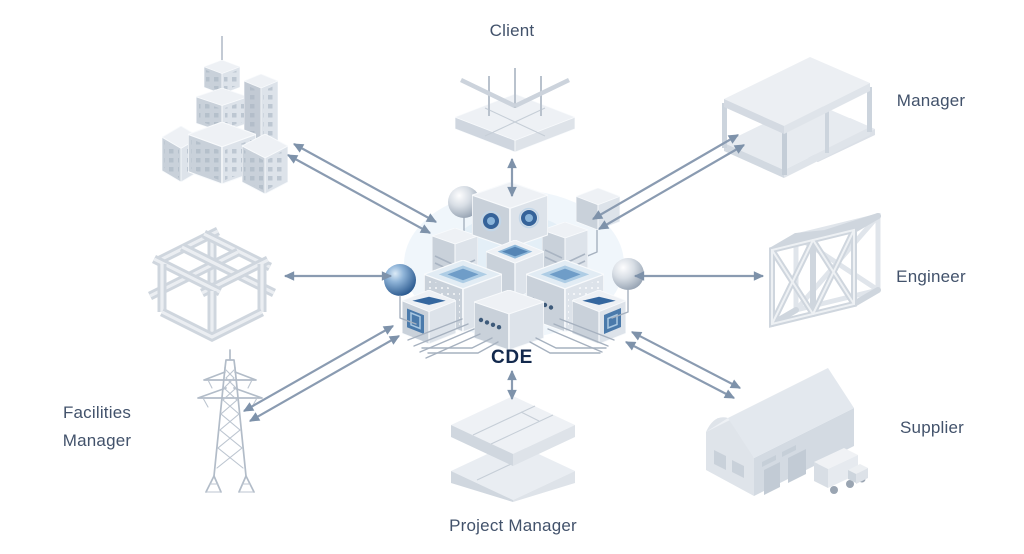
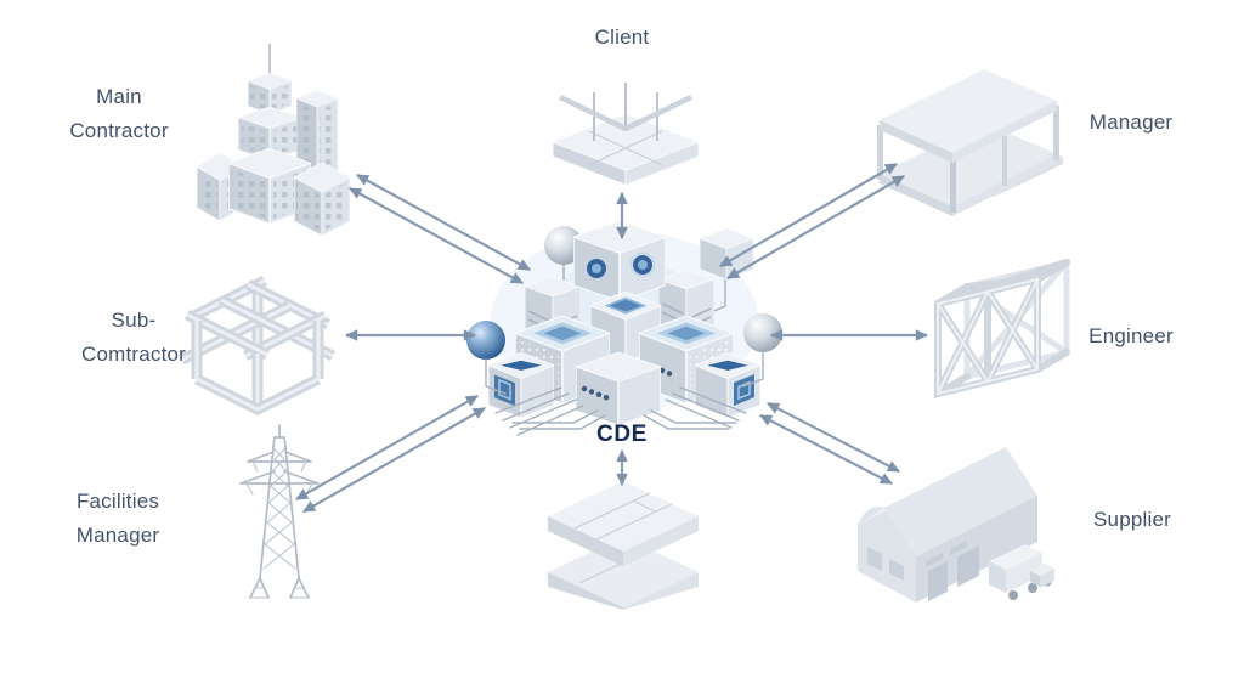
  Client
  Manager
  Engineer
  Supplier
- Project Manager
  Facilities
  Manager
+ Sub-
+ Comtractor
+ Main
+ Contractor
  CDE
